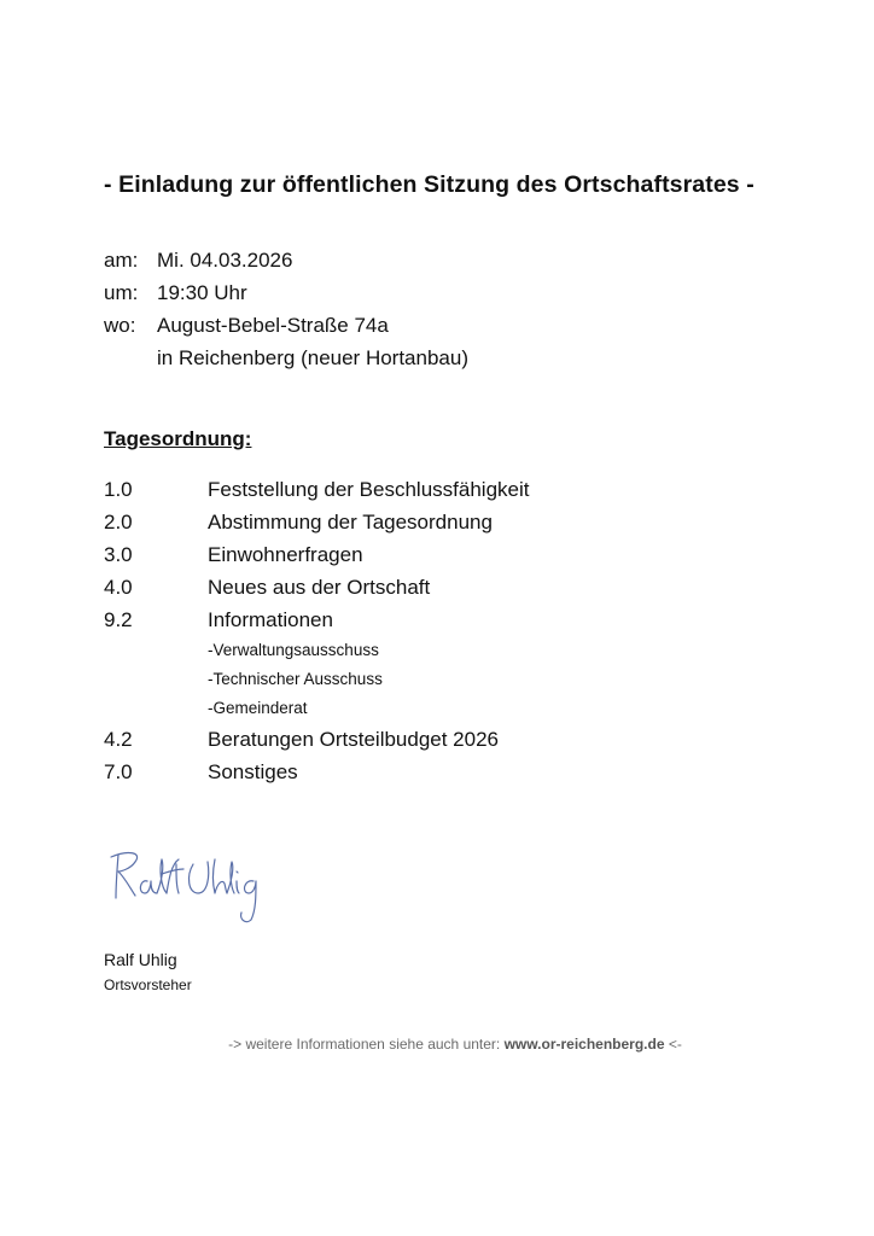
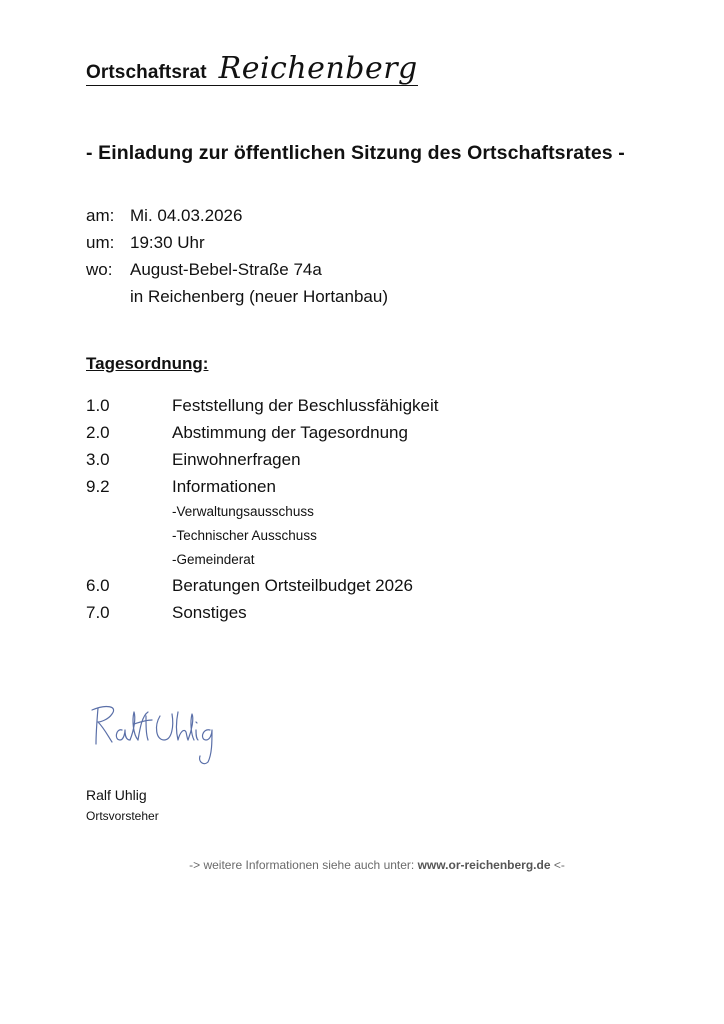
+ Ortschaftsrat
+ Reichenberg
  - Einladung zur öffentlichen Sitzung des Ortschaftsrates -
  am:
  Mi. 04.03.2026
  um:
  19:30 Uhr
  wo:
  August-Bebel-Straße 74a
  in Reichenberg (neuer Hortanbau)
  Tagesordnung:
  1.0
  Feststellung der Beschlussfähigkeit
  2.0
  Abstimmung der Tagesordnung
  3.0
  Einwohnerfragen
- 4.0
- Neues aus der Ortschaft
  9.2
  Informationen
  -Verwaltungsausschuss
  -Technischer Ausschuss
  -Gemeinderat
- 4.2
+ 6.0
  Beratungen Ortsteilbudget 2026
  7.0
  Sonstiges
  Ralf Uhlig
  Ortsvorsteher
  -> weitere Informationen siehe auch unter: www.or-reichenberg.de <-
